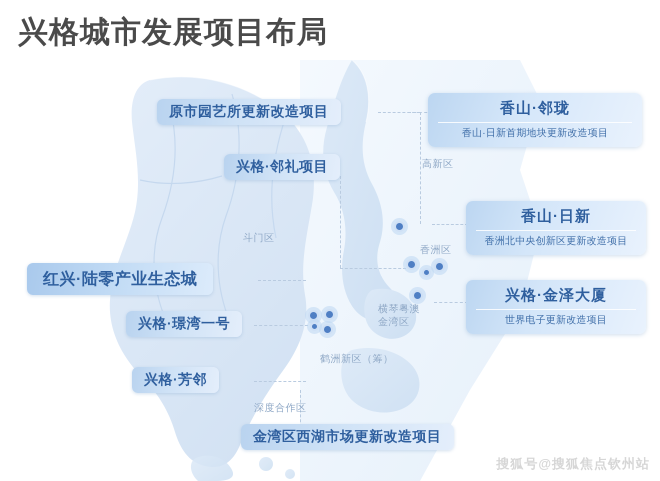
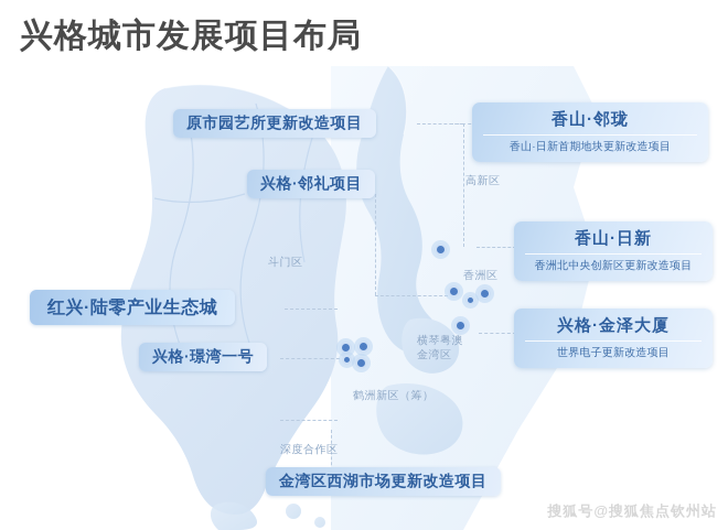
  兴格城市发展项目布局
  高新区
  香洲区
  斗门区
  横琴粤澳
  金湾区
  鹤洲新区（筹）
  深度合作区
  原市园艺所更新改造项目
  兴格·邻礼项目
  红兴·陆零产业生态城
  兴格·璟湾一号
- 兴格·芳邻
  金湾区西湖市场更新改造项目
  香山·邻珑
  香山·日新首期地块更新改造项目
  香山·日新
  香洲北中央创新区更新改造项目
  兴格·金泽大厦
  世界电子更新改造项目
  搜狐号@搜狐焦点钦州站
